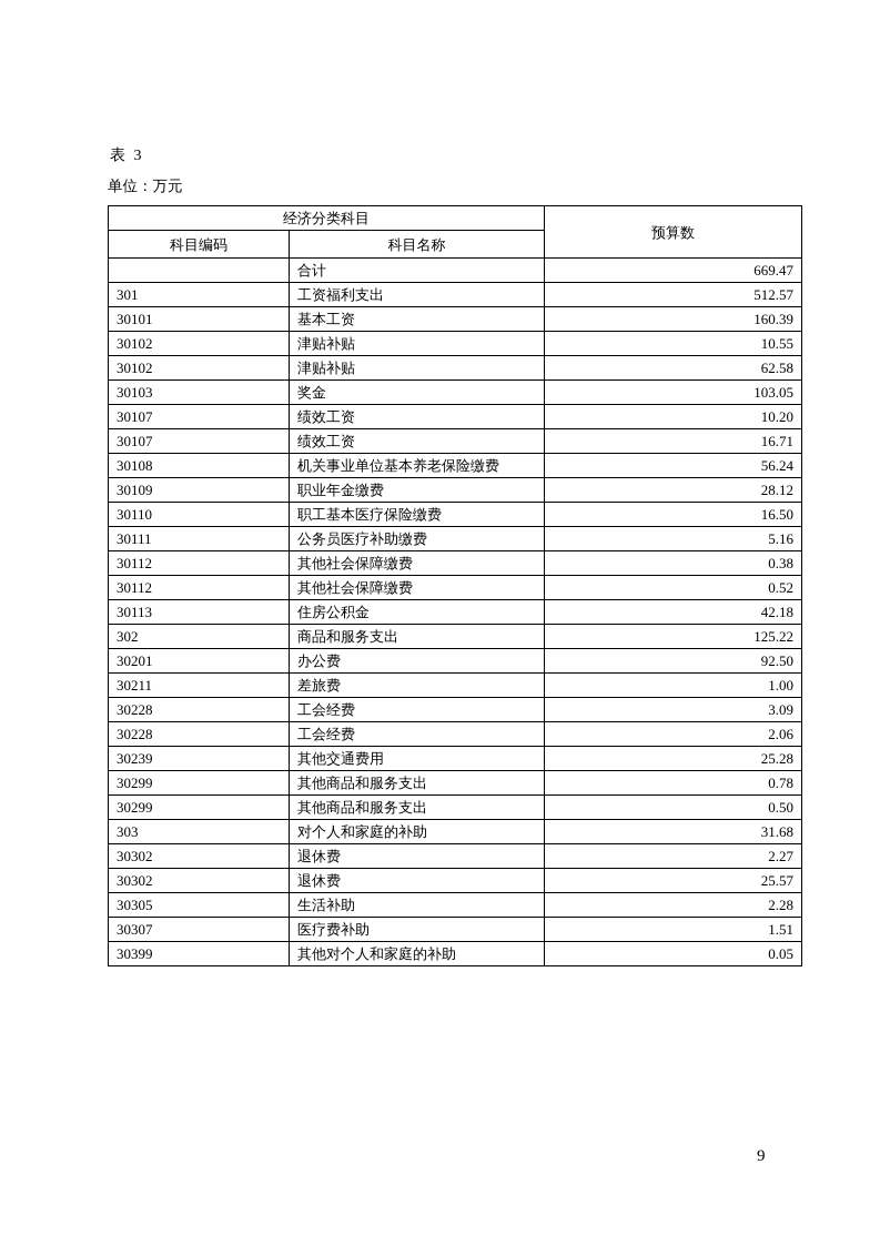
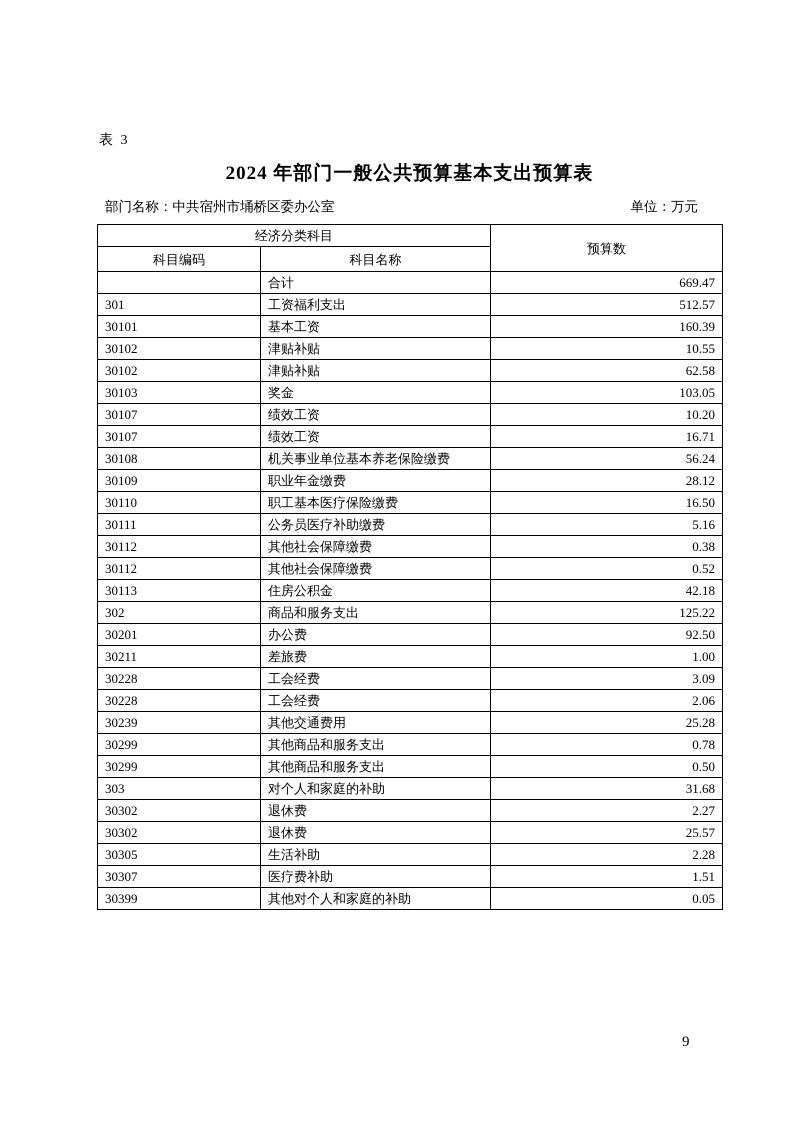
  表 3
+ 2024 年部门一般公共预算基本支出预算表
+ 部门名称：中共宿州市埇桥区委办公室
  单位：万元
  经济分类科目	预算数
  科目编码	科目名称
  	合计	669.47
  301	工资福利支出	512.57
  30101	基本工资	160.39
  30102	津贴补贴	10.55
  30102	津贴补贴	62.58
  30103	奖金	103.05
  30107	绩效工资	10.20
  30107	绩效工资	16.71
  30108	机关事业单位基本养老保险缴费	56.24
  30109	职业年金缴费	28.12
  30110	职工基本医疗保险缴费	16.50
  30111	公务员医疗补助缴费	5.16
  30112	其他社会保障缴费	0.38
  30112	其他社会保障缴费	0.52
  30113	住房公积金	42.18
  302	商品和服务支出	125.22
  30201	办公费	92.50
  30211	差旅费	1.00
  30228	工会经费	3.09
  30228	工会经费	2.06
  30239	其他交通费用	25.28
  30299	其他商品和服务支出	0.78
  30299	其他商品和服务支出	0.50
  303	对个人和家庭的补助	31.68
  30302	退休费	2.27
  30302	退休费	25.57
  30305	生活补助	2.28
  30307	医疗费补助	1.51
  30399	其他对个人和家庭的补助	0.05
  9
